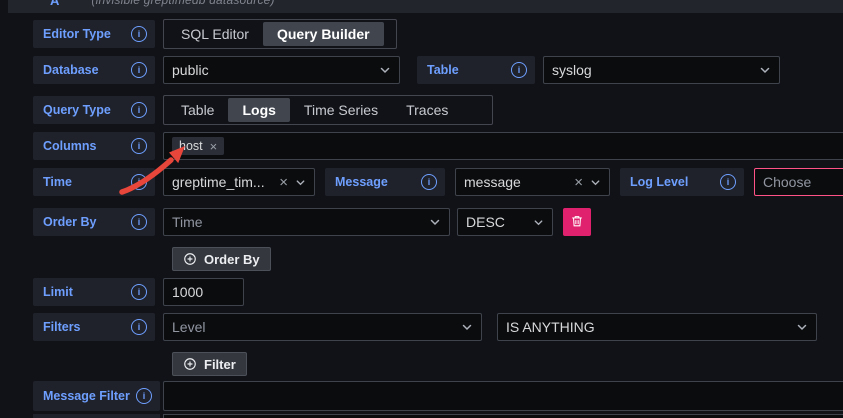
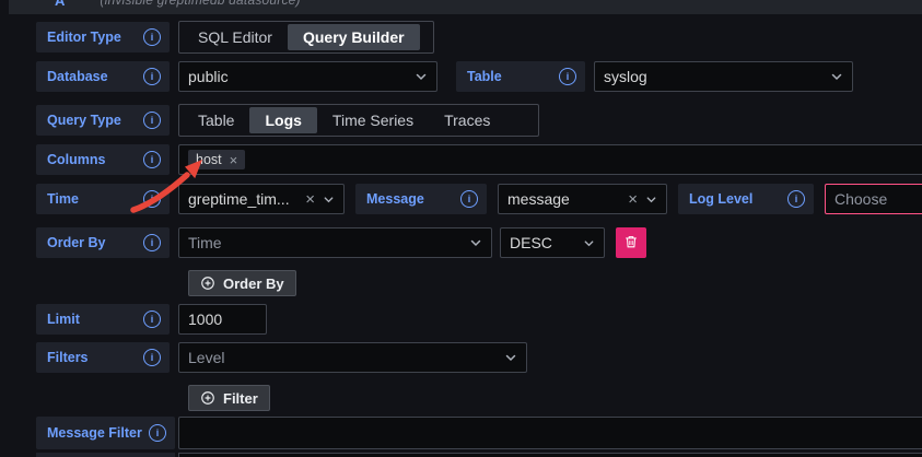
  A
  (invisible greptimedb datasource)
  Editor Type
  i
  SQL Editor
  Query Builder
  Database
  i
  public
  Table
  i
  syslog
  Query Type
  i
  Table
  Logs
  Time Series
  Traces
  Columns
  i
  host
  ×
  Time
  greptime_tim...
  ×
  Message
  i
  message
  ×
  Log Level
  i
  Choose
  Order By
  i
  Time
  DESC
  Order By
  Limit
  i
  1000
  Filters
  i
  Level
- IS ANYTHING
  Filter
  Message Filter
  i
